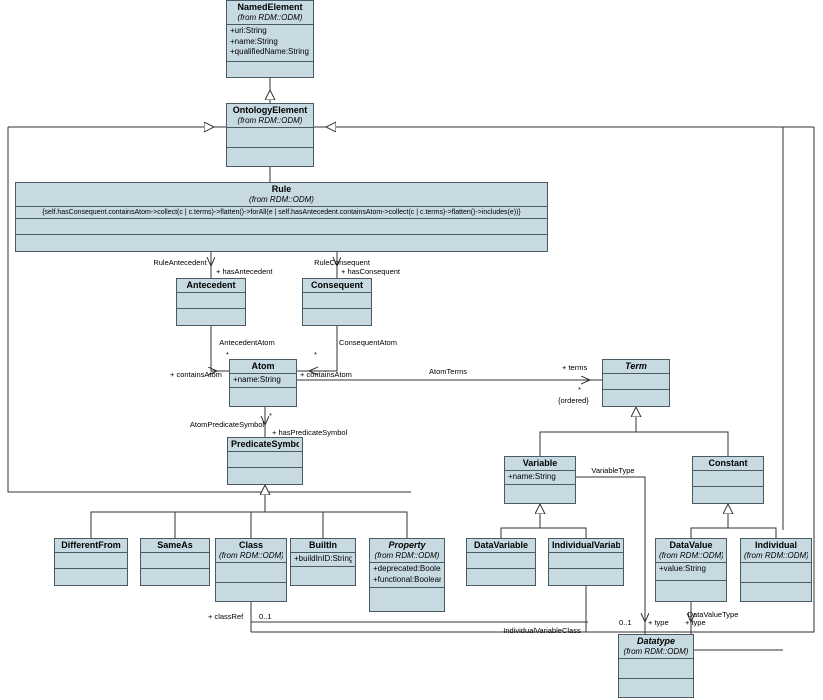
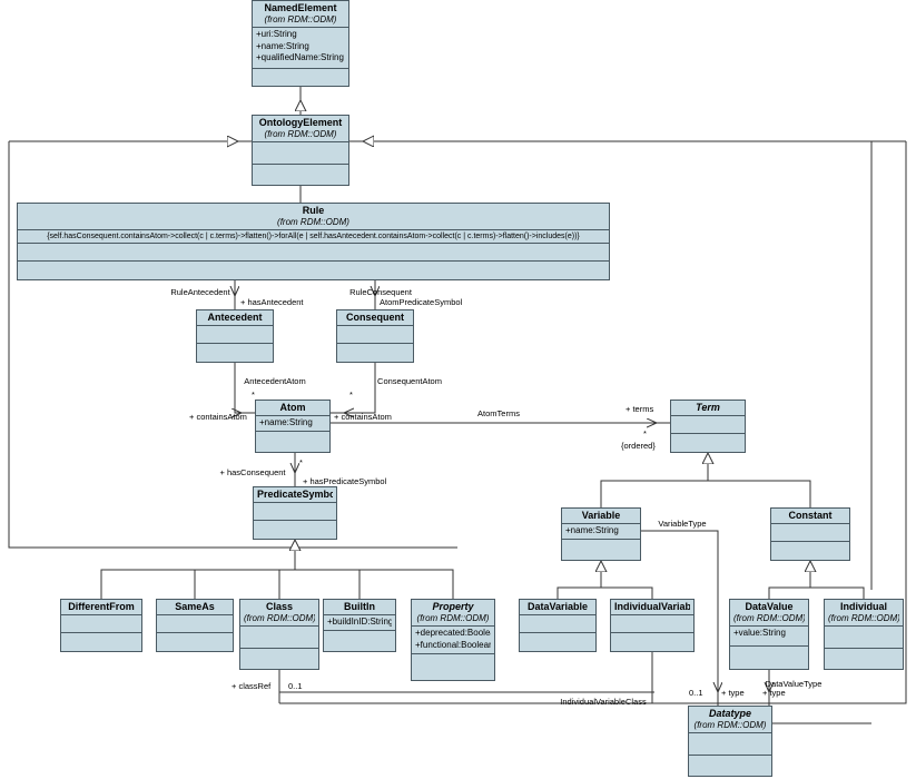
  NamedElement
  (from RDM::ODM)
  +uri:String
  +name:String
  +qualifiedName:String
  OntologyElement
  (from RDM::ODM)
  Rule
  (from RDM::ODM)
  Antecedent
  Consequent
  Atom
  +name:String
  Term
  PredicateSymbo
  Variable
  +name:String
  Constant
  DifferentFrom
  SameAs
  Class
  (from RDM::ODM)
  BuiltIn
  +buildInID:String
  Property
  (from RDM::ODM)
  +deprecated:Boole
  +functional:Boolea
  DataVariable
  IndividualVariab
  DataValue
  (from RDM::ODM)
  +value:String
  Individual
  (from RDM::ODM)
  Datatype
  (from RDM::ODM)
  RuleAntecedent
  + hasAntecedent
  RuleConsequent
- + hasConsequent
+ AtomPredicateSymbol
  AntecedentAtom
  ConsequentAtom
  + containsAtom
  + containsAtom
  *
  *
  AtomTerms
  + terms
  *
  {ordered}
- AtomPredicateSymbol
+ + hasConsequent
  + hasPredicateSymbol
  *
  VariableType
  DataValueType
  + type
  0..1
  + type
  + classRef
  0..1
  IndividualVariableClass
